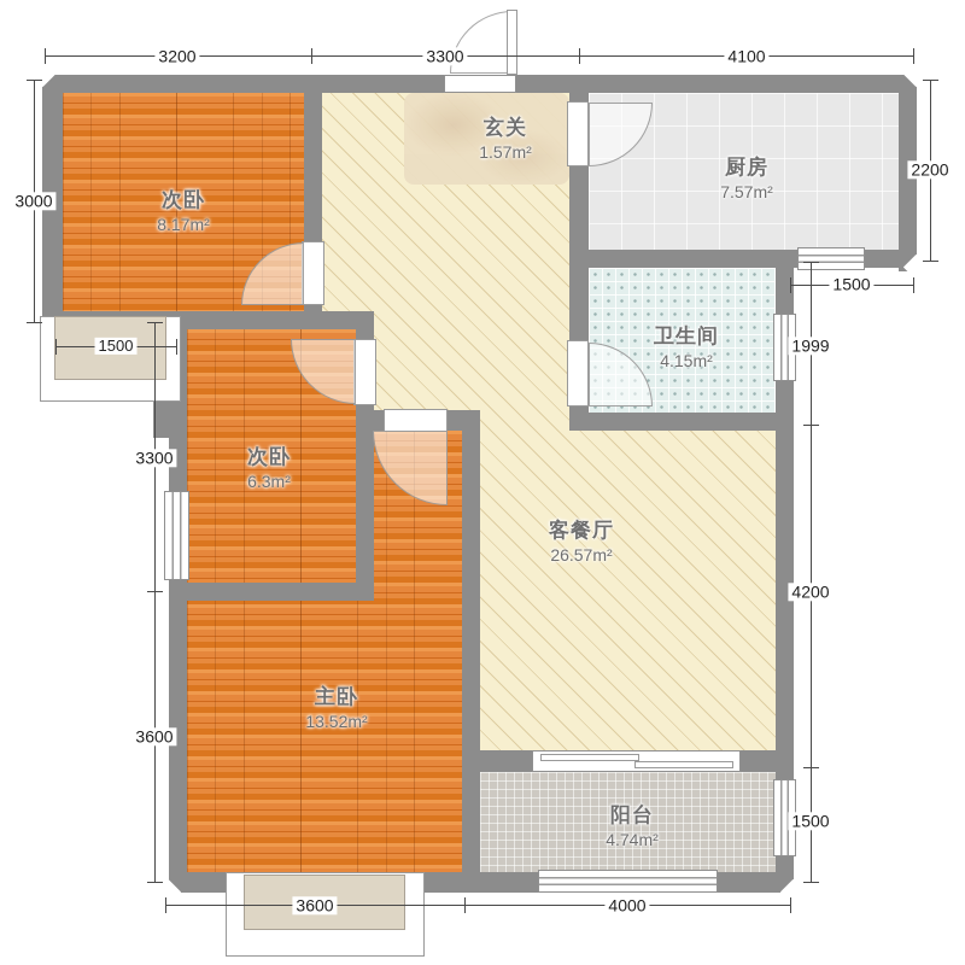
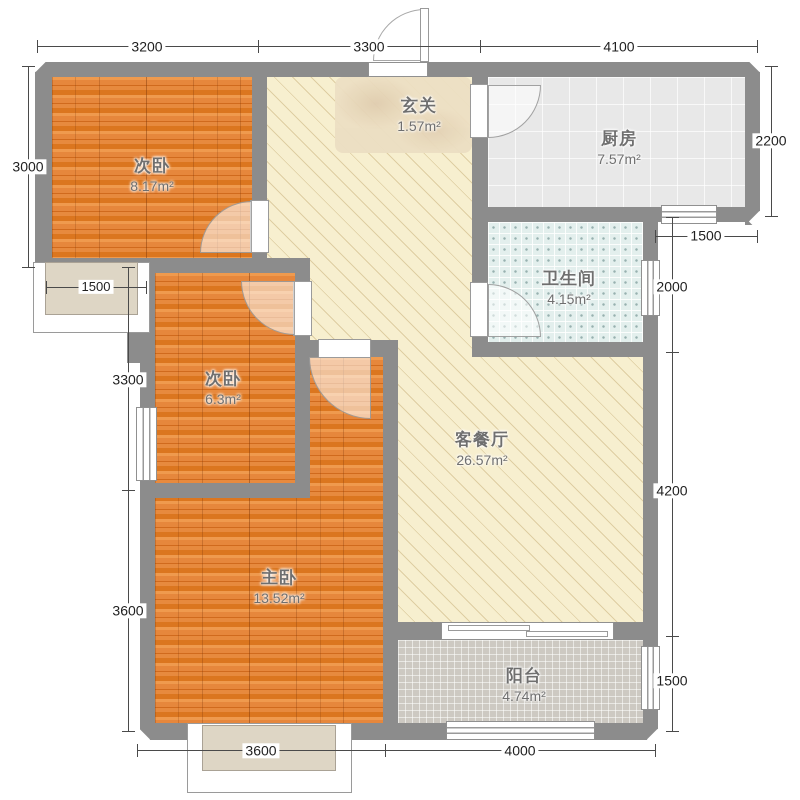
  次卧
  8.17m²
  玄关
  1.57m²
  厨房
  7.57m²
  卫生间
  4.15m²
  次卧
  6.3m²
  客餐厅
  26.57m²
  主卧
  13.52m²
  阳台
  4.74m²
  3200
  3300
  4100
  3000
  3300
  3600
  2200
  1500
- 1999
+ 2000
  4200
  1500
  3600
  4000
  1500
